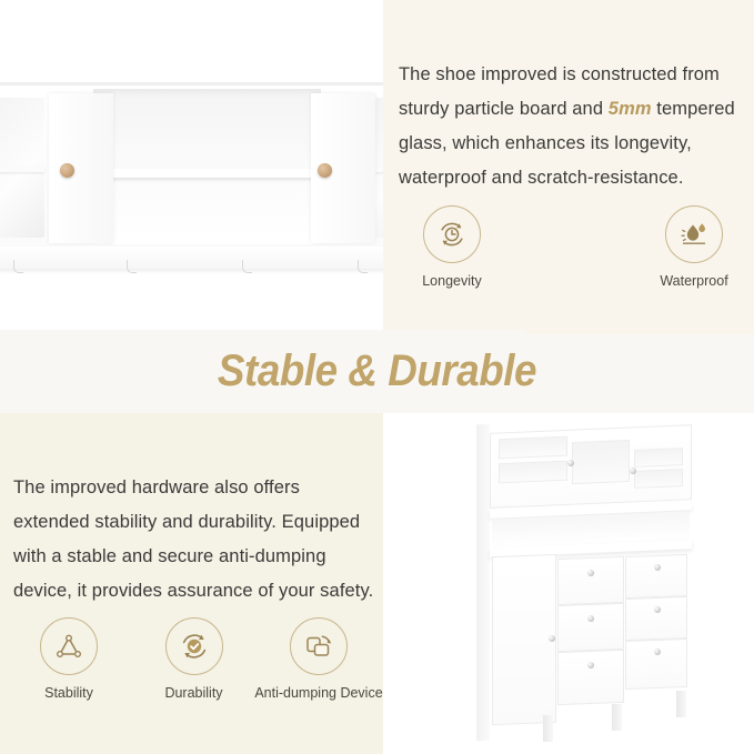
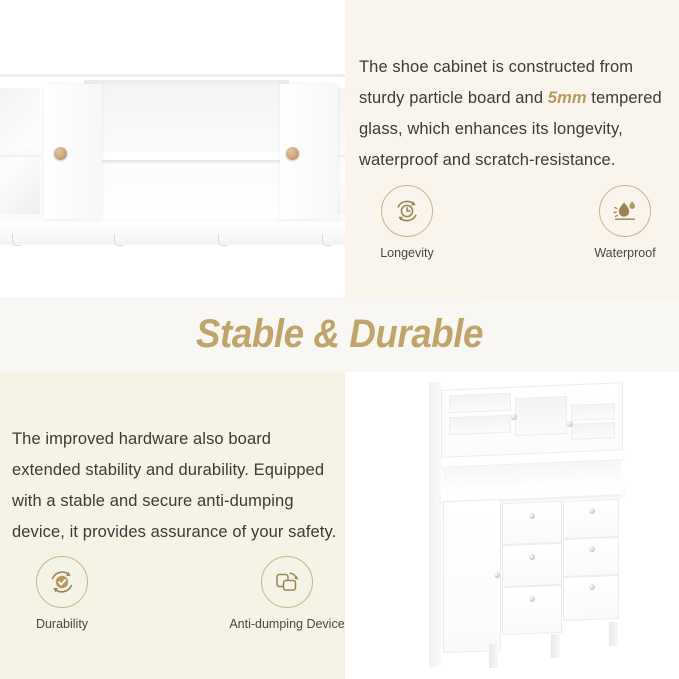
- The shoe improved is constructed from sturdy particle board and 5mm tempered glass, which enhances its longevity, waterproof and scratch-resistance.
+ The shoe cabinet is constructed from sturdy particle board and 5mm tempered glass, which enhances its longevity, waterproof and scratch-resistance.
  Longevity
  Waterproof
  Stable & Durable
- The improved hardware also offers extended stability and durability. Equipped with a stable and secure anti-dumping device, it provides assurance of your safety.
+ The improved hardware also board extended stability and durability. Equipped with a stable and secure anti-dumping device, it provides assurance of your safety.
- Stability
  Durability
  Anti-dumping Device
